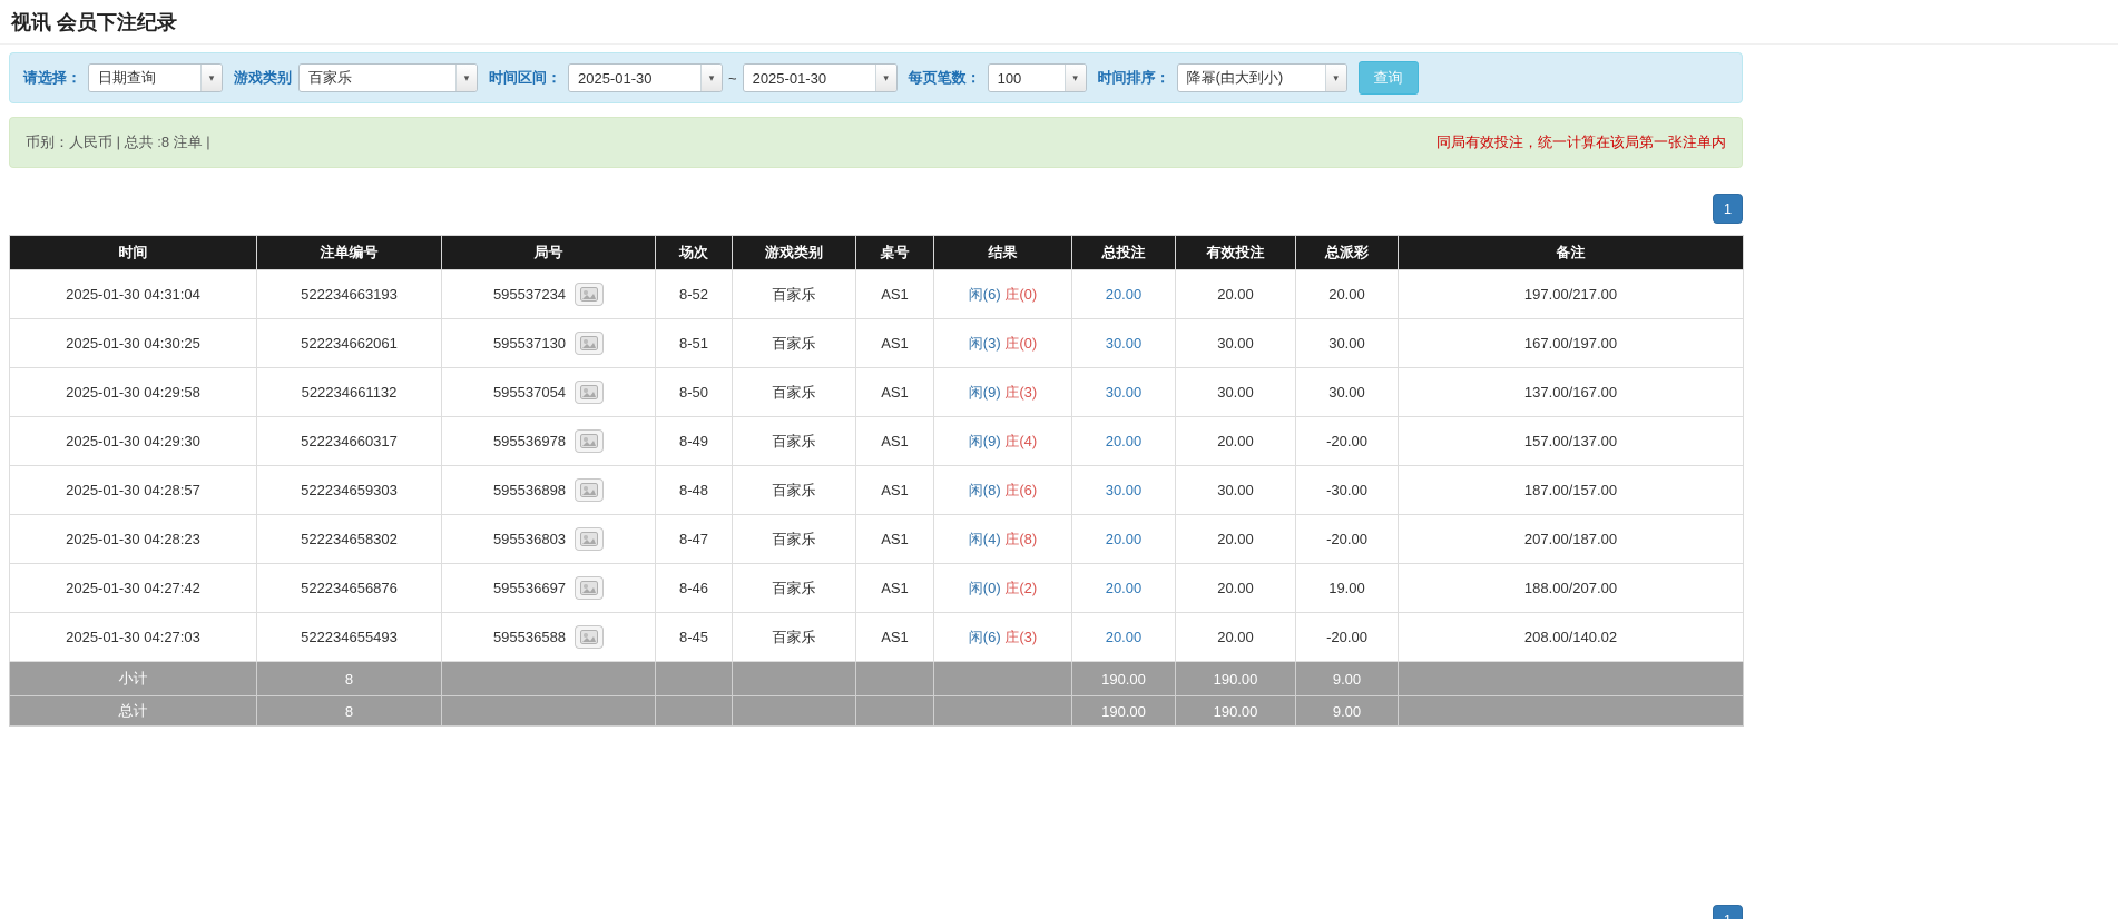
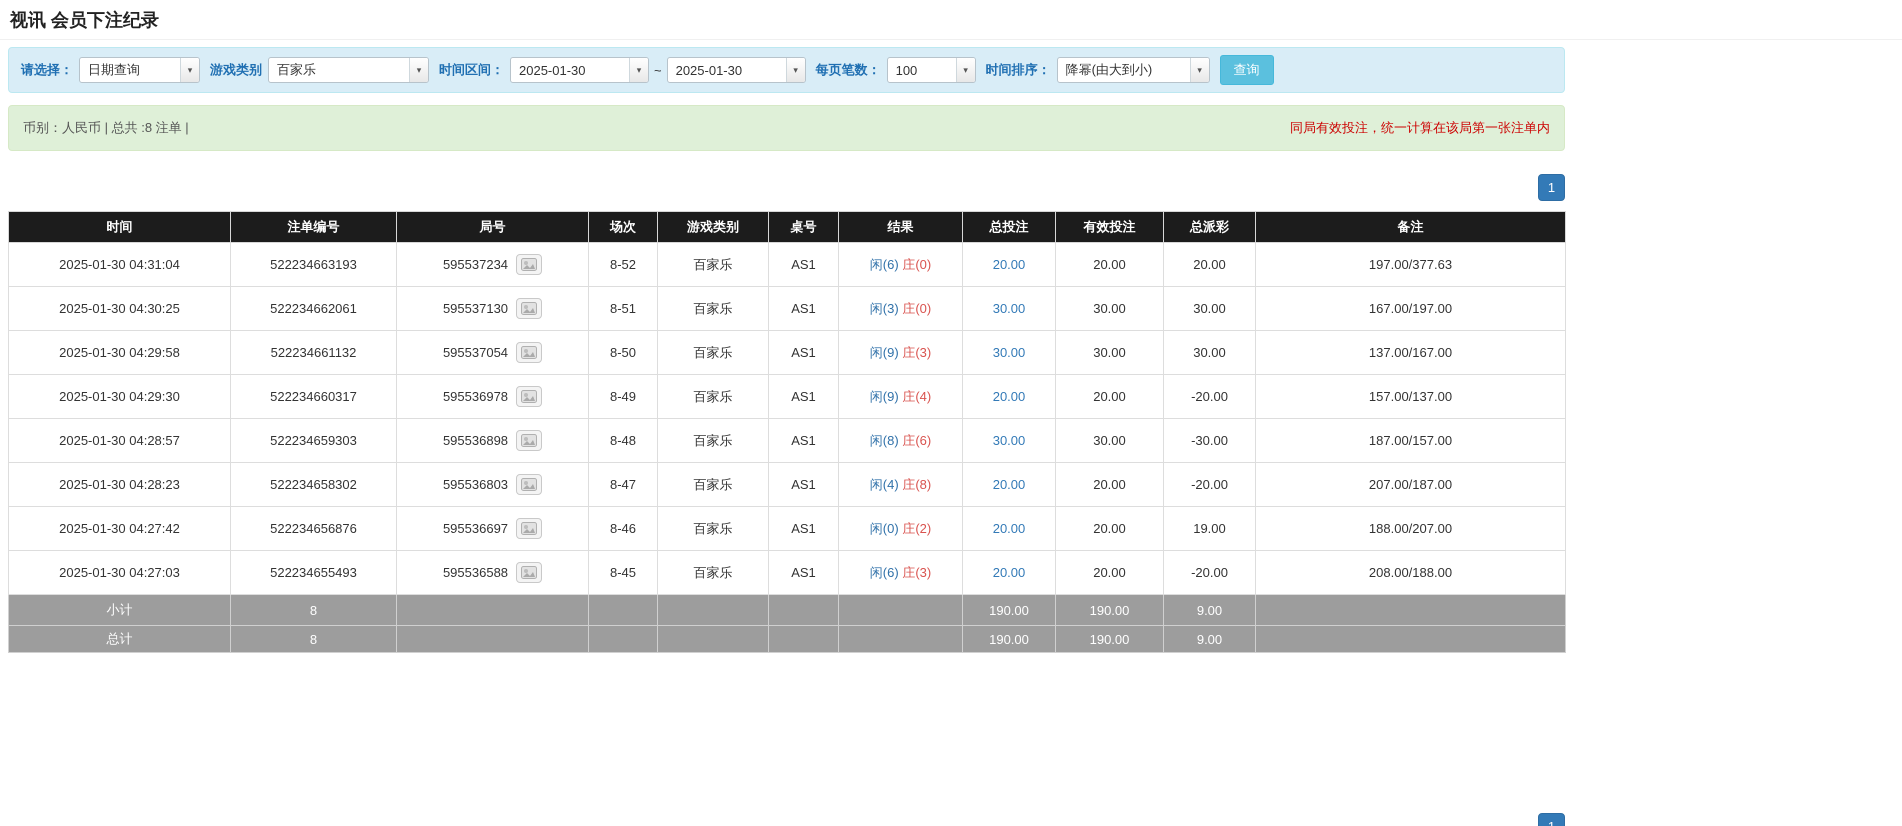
  视讯 会员下注纪录
  请选择：
  日期查询
  ▾
  游戏类别
  百家乐
  ▾
  时间区间：
  2025-01-30
  ▾
  ~
  2025-01-30
  ▾
  每页笔数：
  100
  ▾
  时间排序：
  降幂(由大到小)
  ▾
  查询
  币别：人民币 | 总共 :8 注单 |
  同局有效投注，统一计算在该局第一张注单内
  1
  时间	注单编号	局号	场次	游戏类别	桌号	结果	总投注	有效投注	总派彩	备注
- 2025-01-30 04:31:04	522234663193	595537234	8-52	百家乐	AS1	闲(6) 庄(0)	20.00	20.00	20.00	197.00/217.00
+ 2025-01-30 04:31:04	522234663193	595537234	8-52	百家乐	AS1	闲(6) 庄(0)	20.00	20.00	20.00	197.00/377.63
  2025-01-30 04:30:25	522234662061	595537130	8-51	百家乐	AS1	闲(3) 庄(0)	30.00	30.00	30.00	167.00/197.00
  2025-01-30 04:29:58	522234661132	595537054	8-50	百家乐	AS1	闲(9) 庄(3)	30.00	30.00	30.00	137.00/167.00
  2025-01-30 04:29:30	522234660317	595536978	8-49	百家乐	AS1	闲(9) 庄(4)	20.00	20.00	-20.00	157.00/137.00
  2025-01-30 04:28:57	522234659303	595536898	8-48	百家乐	AS1	闲(8) 庄(6)	30.00	30.00	-30.00	187.00/157.00
  2025-01-30 04:28:23	522234658302	595536803	8-47	百家乐	AS1	闲(4) 庄(8)	20.00	20.00	-20.00	207.00/187.00
  2025-01-30 04:27:42	522234656876	595536697	8-46	百家乐	AS1	闲(0) 庄(2)	20.00	20.00	19.00	188.00/207.00
- 2025-01-30 04:27:03	522234655493	595536588	8-45	百家乐	AS1	闲(6) 庄(3)	20.00	20.00	-20.00	208.00/140.02
+ 2025-01-30 04:27:03	522234655493	595536588	8-45	百家乐	AS1	闲(6) 庄(3)	20.00	20.00	-20.00	208.00/188.00
  小计	8						190.00	190.00	9.00
  总计	8						190.00	190.00	9.00
